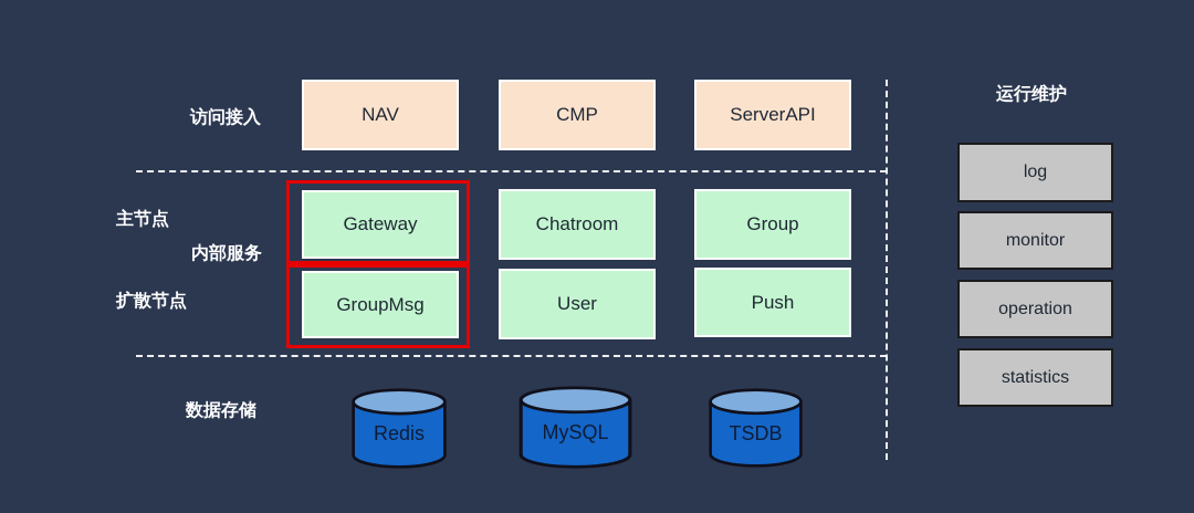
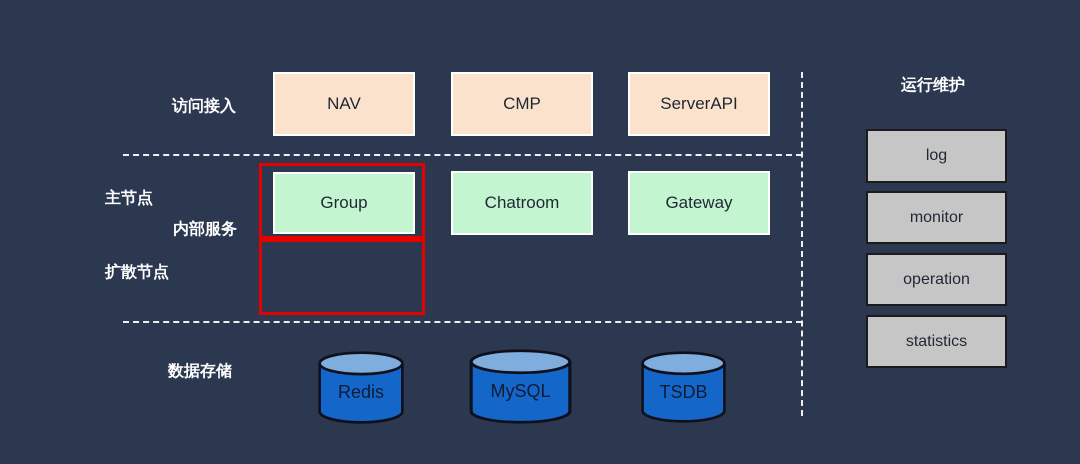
  访问接入
  主节点
  内部服务
  扩散节点
  数据存储
  运行维护
  NAV
  CMP
  ServerAPI
- Gateway
+ Group
  Chatroom
- Group
+ Gateway
- GroupMsg
- User
- Push
  Redis
  MySQL
  TSDB
  log
  monitor
  operation
  statistics
